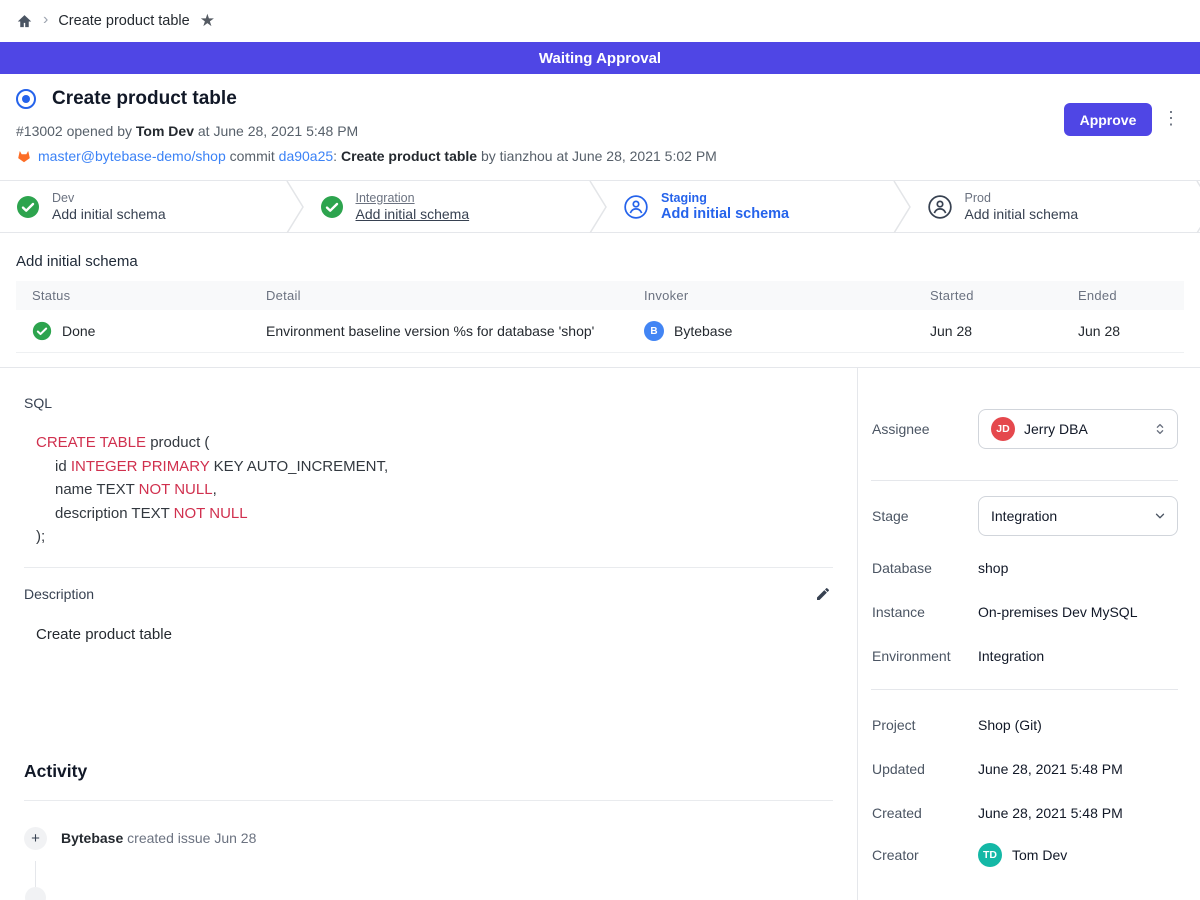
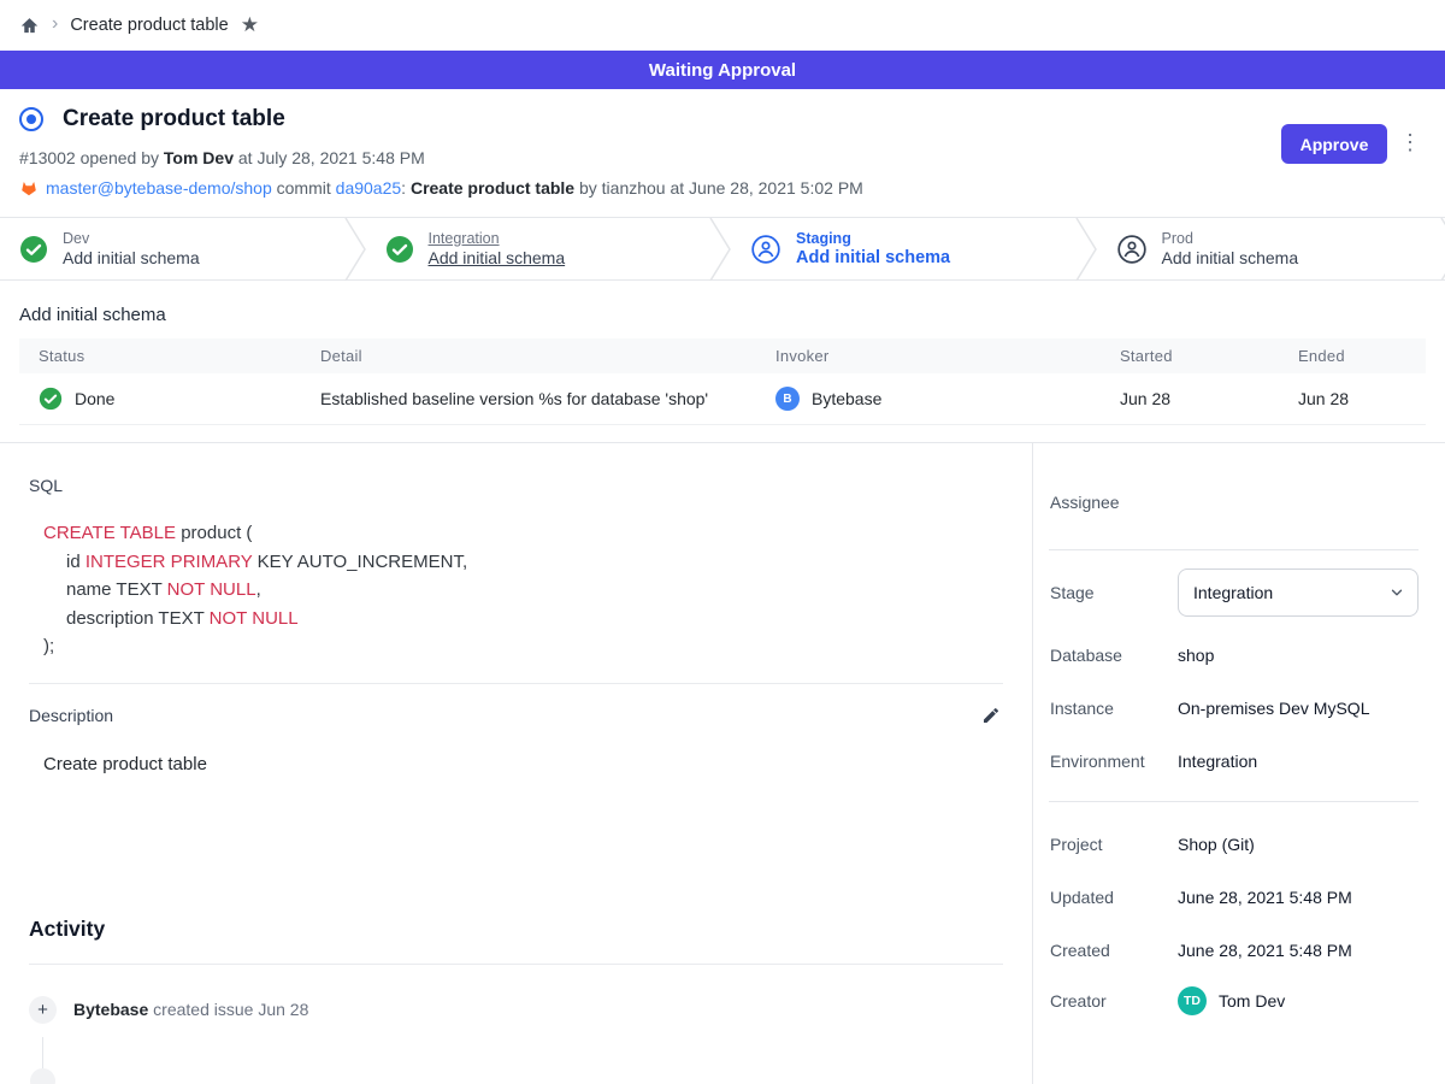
  ›
  Create product table
  ★
  Waiting Approval
  Create product table
- #13002 opened by Tom Dev at June 28, 2021 5:48 PM
+ #13002 opened by Tom Dev at July 28, 2021 5:48 PM
  master@bytebase-demo/shop commit da90a25: Create product table by tianzhou at June 28, 2021 5:02 PM
  Approve
  ⋮
  Dev
  Add initial schema
  Integration
  Add initial schema
  Staging
  Add initial schema
  Prod
  Add initial schema
  Add initial schema
  Status	Detail	Invoker	Started	Ended
- Done	Environment baseline version %s for database 'shop'	B Bytebase	Jun 28	Jun 28
+ Done	Established baseline version %s for database 'shop'	B Bytebase	Jun 28	Jun 28
  SQL
  CREATE TABLE product (
  id INTEGER PRIMARY KEY AUTO_INCREMENT,
  name TEXT NOT NULL,
  description TEXT NOT NULL
  );
  Description
  Create product table
  Activity
  +
  Bytebase created issue Jun 28
  Assignee
- JD
- Jerry DBA
  Stage
  Integration
  Database
  shop
  Instance
  On-premises Dev MySQL
  Environment
  Integration
  Project
  Shop (Git)
  Updated
  June 28, 2021 5:48 PM
  Created
  June 28, 2021 5:48 PM
  Creator
  TD
  Tom Dev
